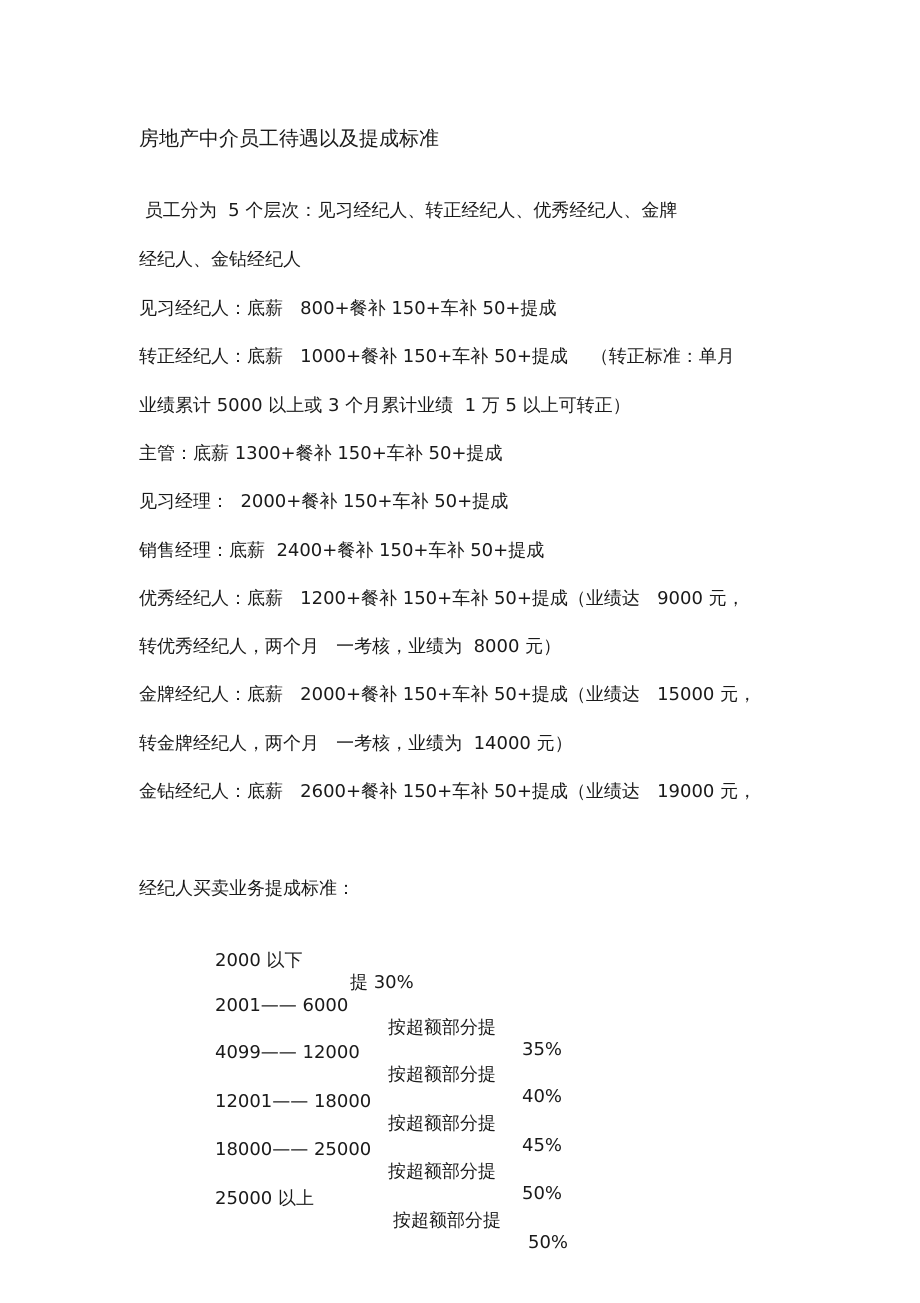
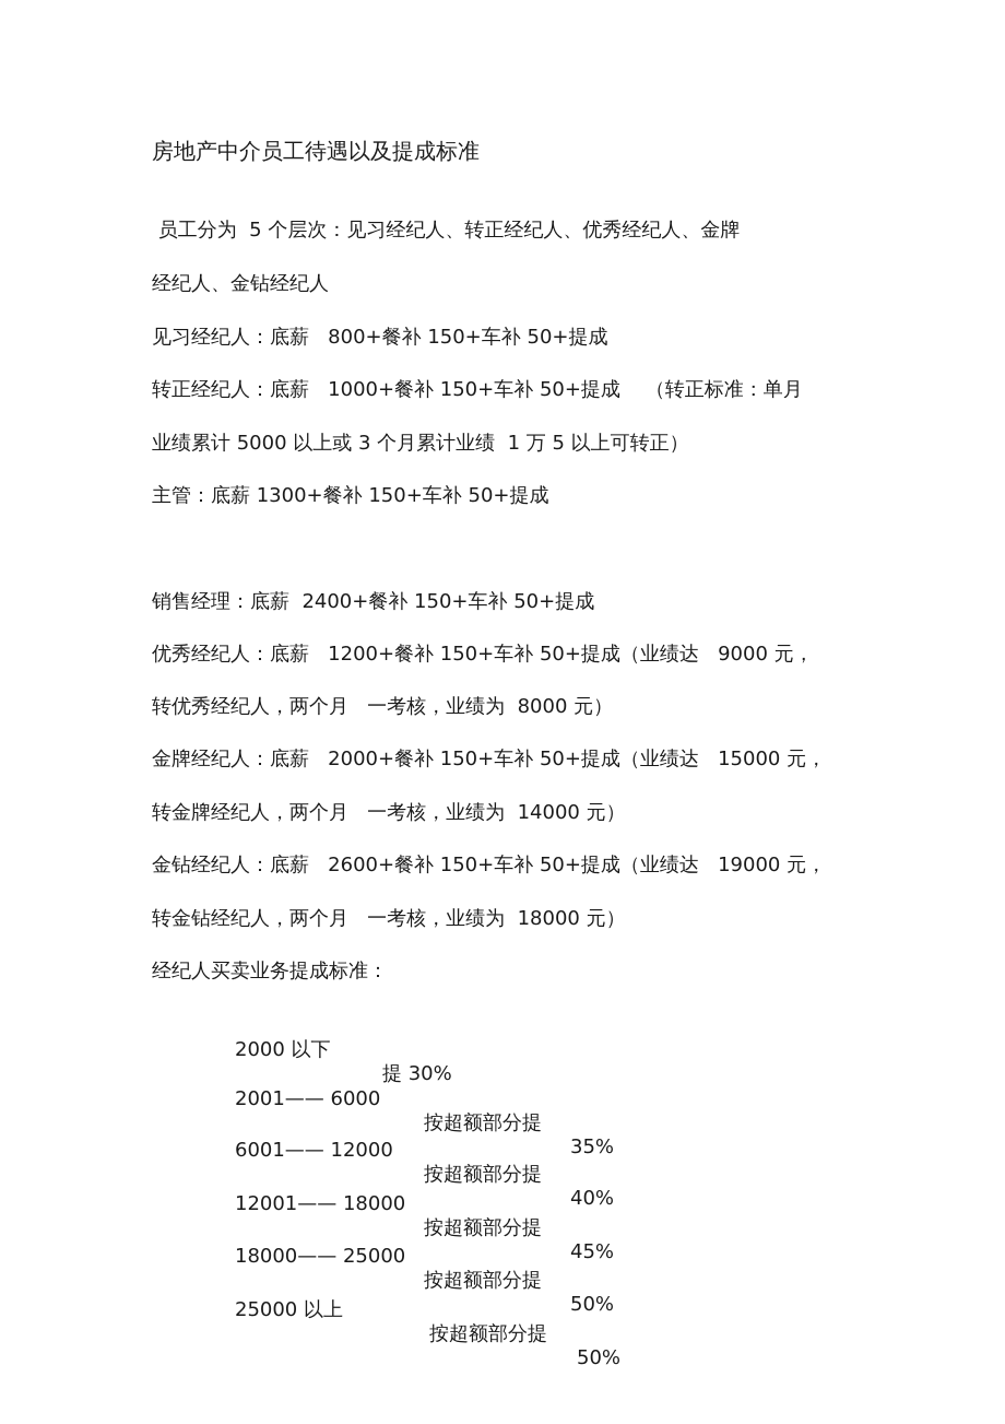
  房地产中介员工待遇以及提成标准
  员工分为 5 个层次：见习经纪人、转正经纪人、优秀经纪人、金牌
  经纪人、金钻经纪人
  见习经纪人：底薪 800+餐补 150+车补 50+提成
  转正经纪人：底薪 1000+餐补 150+车补 50+提成 （转正标准：单月
  业绩累计 5000 以上或 3 个月累计业绩 1 万 5 以上可转正）
  主管：底薪 1300+餐补 150+车补 50+提成
- 见习经理： 2000+餐补 150+车补 50+提成
  销售经理：底薪 2400+餐补 150+车补 50+提成
  优秀经纪人：底薪 1200+餐补 150+车补 50+提成（业绩达 9000 元，
  转优秀经纪人，两个月 一考核，业绩为 8000 元）
  金牌经纪人：底薪 2000+餐补 150+车补 50+提成（业绩达 15000 元，
  转金牌经纪人，两个月 一考核，业绩为 14000 元）
  金钻经纪人：底薪 2600+餐补 150+车补 50+提成（业绩达 19000 元，
+ 转金钻经纪人，两个月 一考核，业绩为 18000 元）
  经纪人买卖业务提成标准：
  2000 以下
  提 30%
  2001—— 6000
  按超额部分提
  35%
- 4099—— 12000
+ 6001—— 12000
  按超额部分提
  40%
  12001—— 18000
  按超额部分提
  45%
  18000—— 25000
  按超额部分提
  50%
  25000 以上
  按超额部分提
  50%
